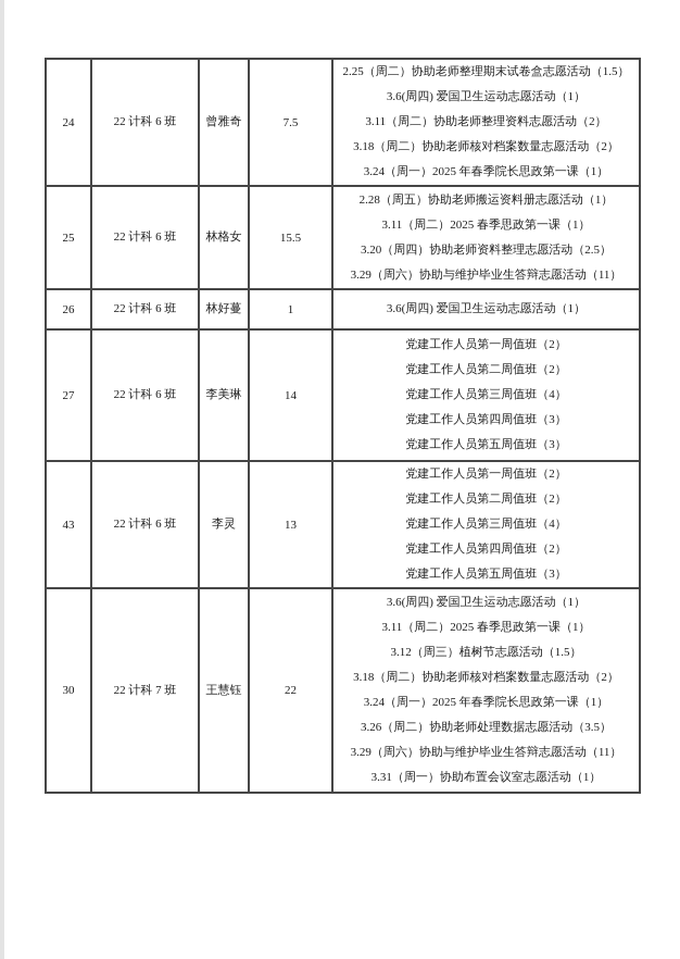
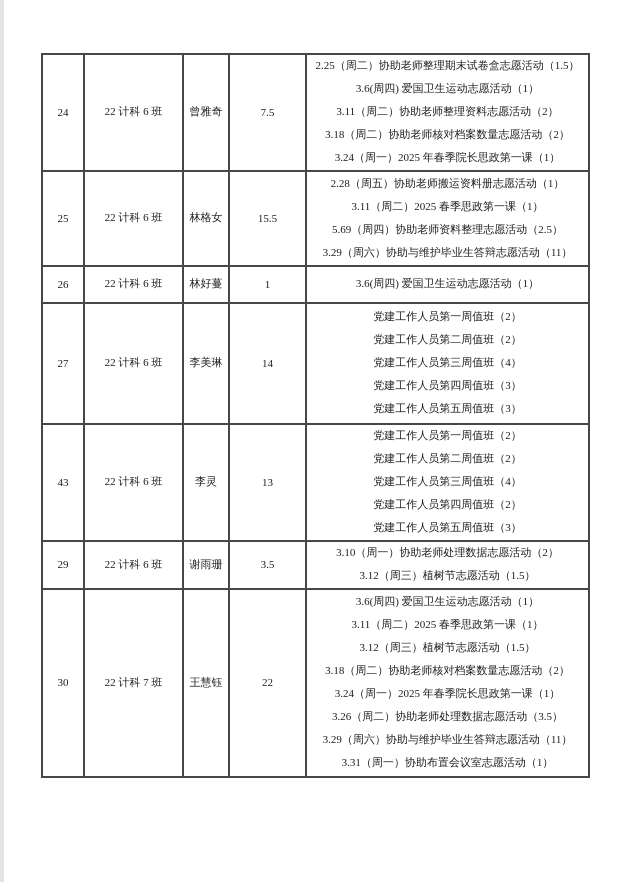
  24	22 计科 6 班	曾雅奇	7.5	2.25（周二）协助老师整理期末试卷盒志愿活动（1.5）3.6(周四) 爱国卫生运动志愿活动（1）3.11（周二）协助老师整理资料志愿活动（2）3.18（周二）协助老师核对档案数量志愿活动（2）3.24（周一）2025 年春季院长思政第一课（1）
- 25	22 计科 6 班	林格女	15.5	2.28（周五）协助老师搬运资料册志愿活动（1）3.11（周二）2025 春季思政第一课（1）3.20（周四）协助老师资料整理志愿活动（2.5）3.29（周六）协助与维护毕业生答辩志愿活动（11）
+ 25	22 计科 6 班	林格女	15.5	2.28（周五）协助老师搬运资料册志愿活动（1）3.11（周二）2025 春季思政第一课（1）5.69（周四）协助老师资料整理志愿活动（2.5）3.29（周六）协助与维护毕业生答辩志愿活动（11）
  26	22 计科 6 班	林好蔓	1	3.6(周四) 爱国卫生运动志愿活动（1）
  27	22 计科 6 班	李美琳	14	党建工作人员第一周值班（2）党建工作人员第二周值班（2）党建工作人员第三周值班（4）党建工作人员第四周值班（3）党建工作人员第五周值班（3）
  43	22 计科 6 班	李灵	13	党建工作人员第一周值班（2）党建工作人员第二周值班（2）党建工作人员第三周值班（4）党建工作人员第四周值班（2）党建工作人员第五周值班（3）
+ 29	22 计科 6 班	谢雨珊	3.5	3.10（周一）协助老师处理数据志愿活动（2）3.12（周三）植树节志愿活动（1.5）
  30	22 计科 7 班	王慧钰	22	3.6(周四) 爱国卫生运动志愿活动（1）3.11（周二）2025 春季思政第一课（1）3.12（周三）植树节志愿活动（1.5）3.18（周二）协助老师核对档案数量志愿活动（2）3.24（周一）2025 年春季院长思政第一课（1）3.26（周二）协助老师处理数据志愿活动（3.5）3.29（周六）协助与维护毕业生答辩志愿活动（11）3.31（周一）协助布置会议室志愿活动（1）
